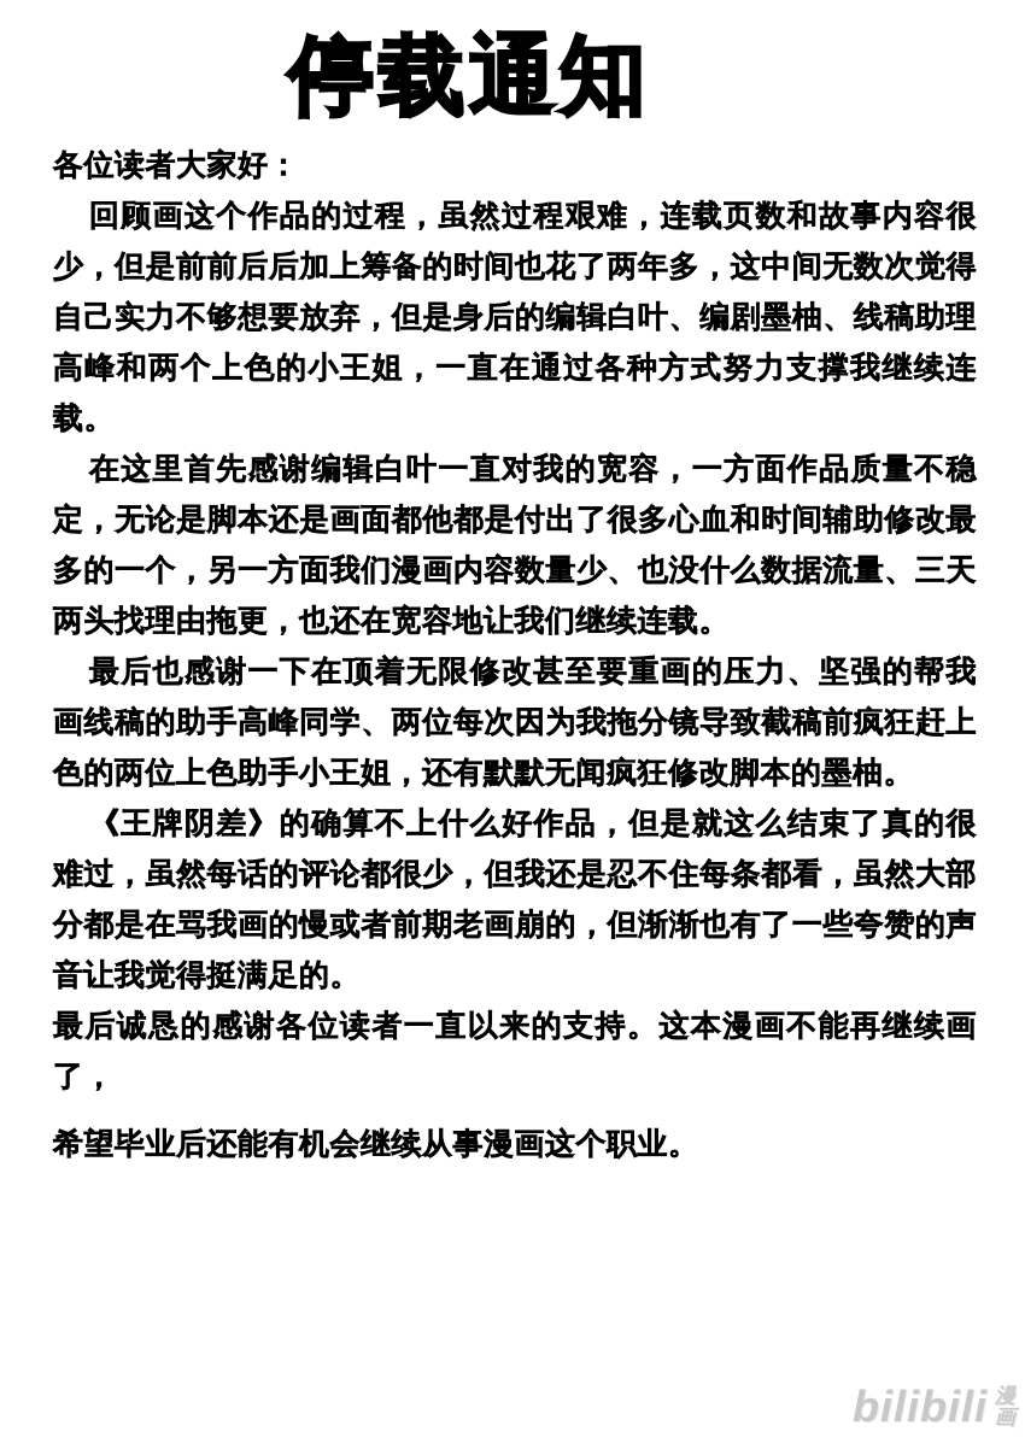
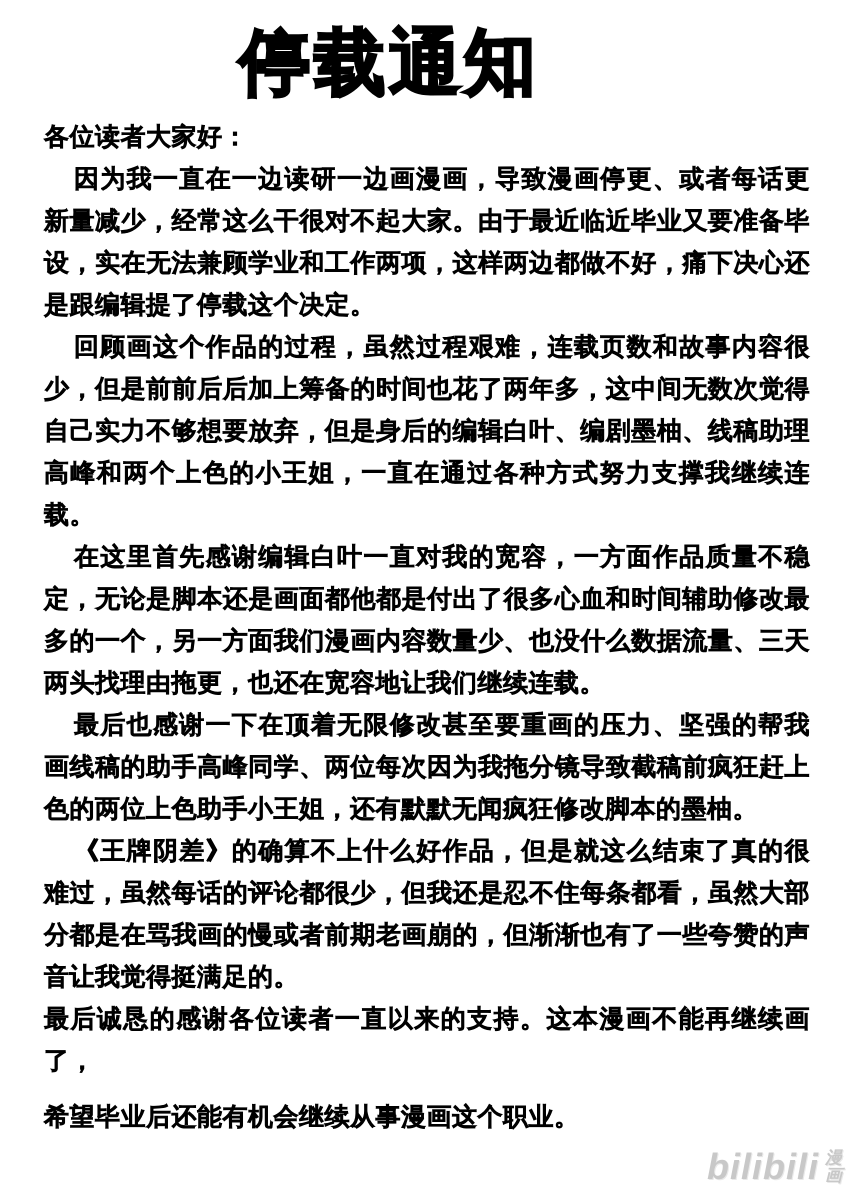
  停载通知
  各位读者大家好：
+ 因为我一直在一边读研一边画漫画，导致漫画停更、或者每话更新量减少，经常这么干很对不起大家。由于最近临近毕业又要准备毕设，实在无法兼顾学业和工作两项，这样两边都做不好，痛下决心还是跟编辑提了停载这个决定。
  回顾画这个作品的过程，虽然过程艰难，连载页数和故事内容很少，但是前前后后加上筹备的时间也花了两年多，这中间无数次觉得自己实力不够想要放弃，但是身后的编辑白叶、编剧墨柚、线稿助理高峰和两个上色的小王姐，一直在通过各种方式努力支撑我继续连载。
  在这里首先感谢编辑白叶一直对我的宽容，一方面作品质量不稳定，无论是脚本还是画面都他都是付出了很多心血和时间辅助修改最多的一个，另一方面我们漫画内容数量少、也没什么数据流量、三天两头找理由拖更，也还在宽容地让我们继续连载。
  最后也感谢一下在顶着无限修改甚至要重画的压力、坚强的帮我画线稿的助手高峰同学、两位每次因为我拖分镜导致截稿前疯狂赶上色的两位上色助手小王姐，还有默默无闻疯狂修改脚本的墨柚。
  《王牌阴差》的确算不上什么好作品，但是就这么结束了真的很难过，虽然每话的评论都很少，但我还是忍不住每条都看，虽然大部分都是在骂我画的慢或者前期老画崩的，但渐渐也有了一些夸赞的声音让我觉得挺满足的。
  最后诚恳的感谢各位读者一直以来的支持。这本漫画不能再继续画了，
  希望毕业后还能有机会继续从事漫画这个职业。
  bilibili
  漫
  画
